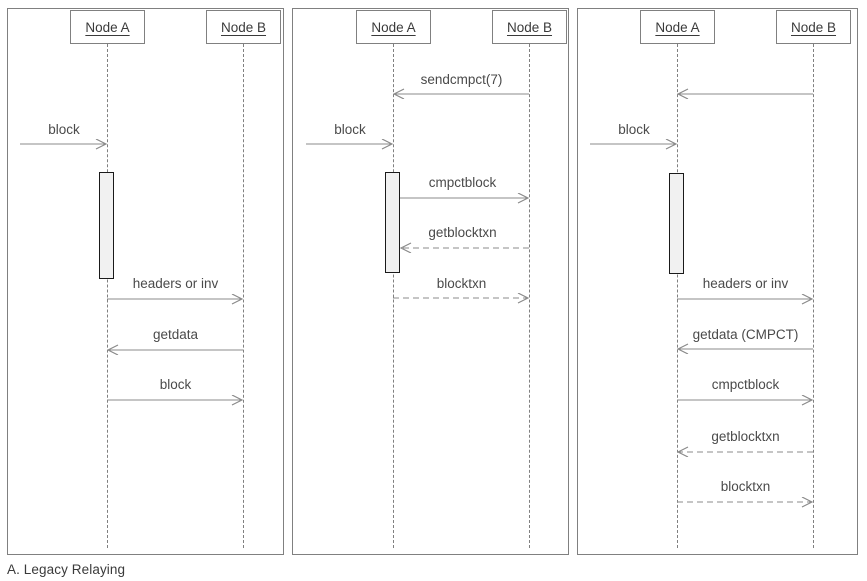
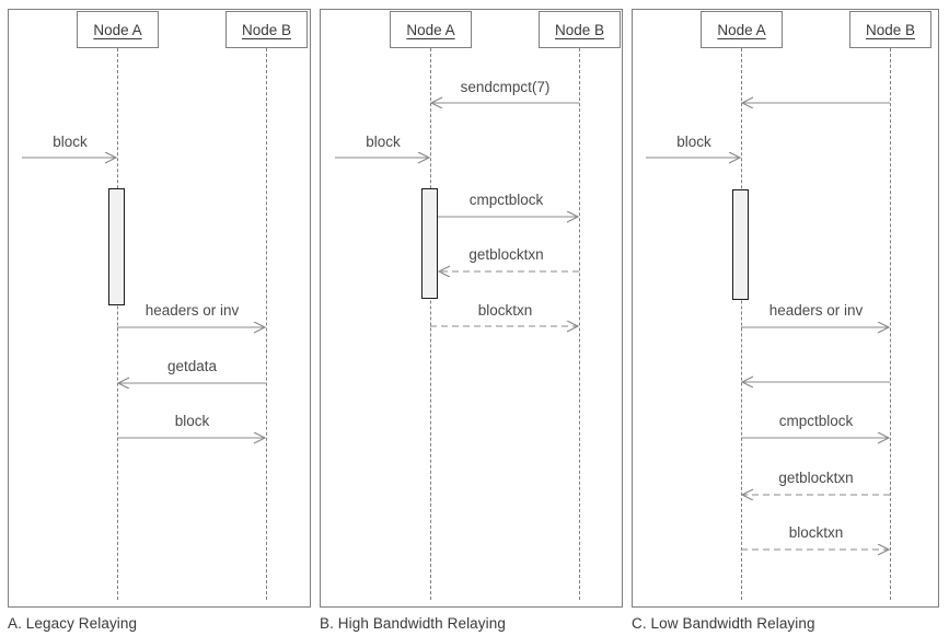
  Node A
  Node B
  block
  headers or inv
  getdata
  block
  Node A
  Node B
  sendcmpct(7)
  block
  cmpctblock
  getblocktxn
  blocktxn
  Node A
  Node B
  block
  headers or inv
- getdata (CMPCT)
  cmpctblock
  getblocktxn
  blocktxn
  A. Legacy Relaying
+ B. High Bandwidth Relaying
+ C. Low Bandwidth Relaying
